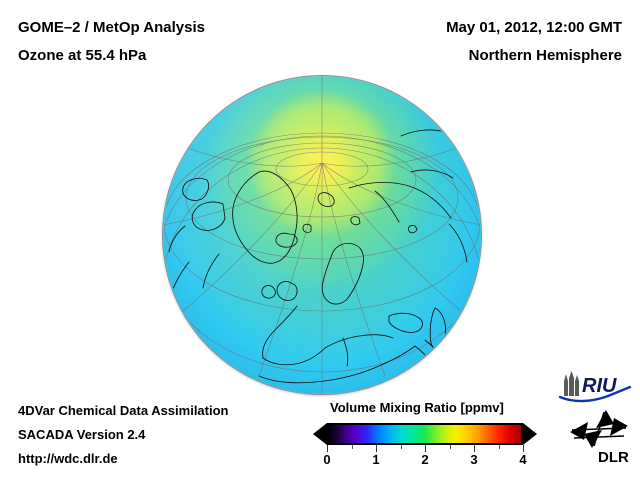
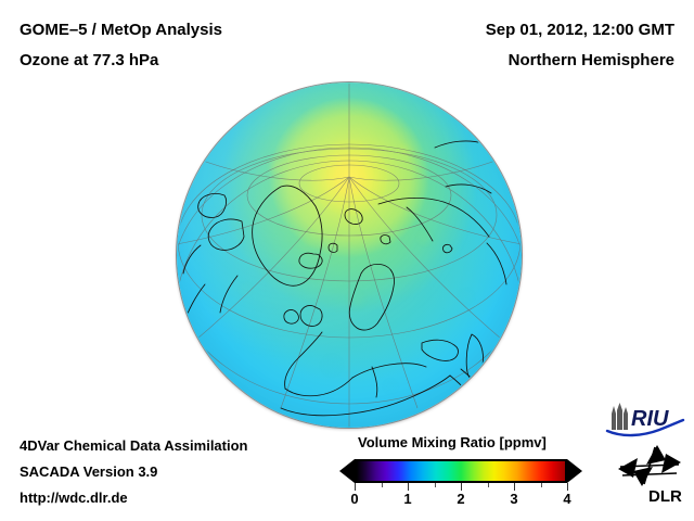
- GOME–2 / MetOp Analysis
+ GOME–5 / MetOp Analysis
- Ozone at 55.4 hPa
+ Ozone at 77.3 hPa
- May 01, 2012, 12:00 GMT
+ Sep 01, 2012, 12:00 GMT
  Northern Hemisphere
  Volume Mixing Ratio [ppmv]
  0
  1
  2
  3
  4
  4DVar Chemical Data Assimilation
- SACADA Version 2.4
+ SACADA Version 3.9
  http://wdc.dlr.de
  RIU
  DLR
